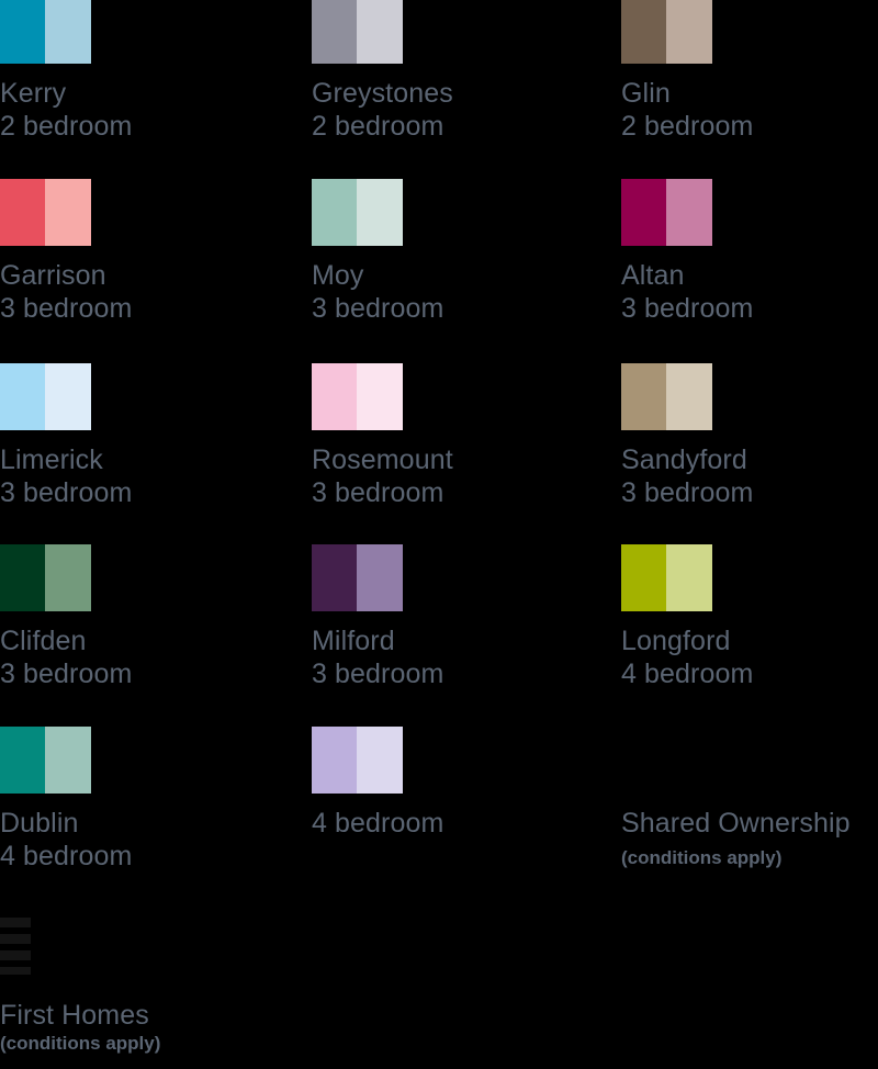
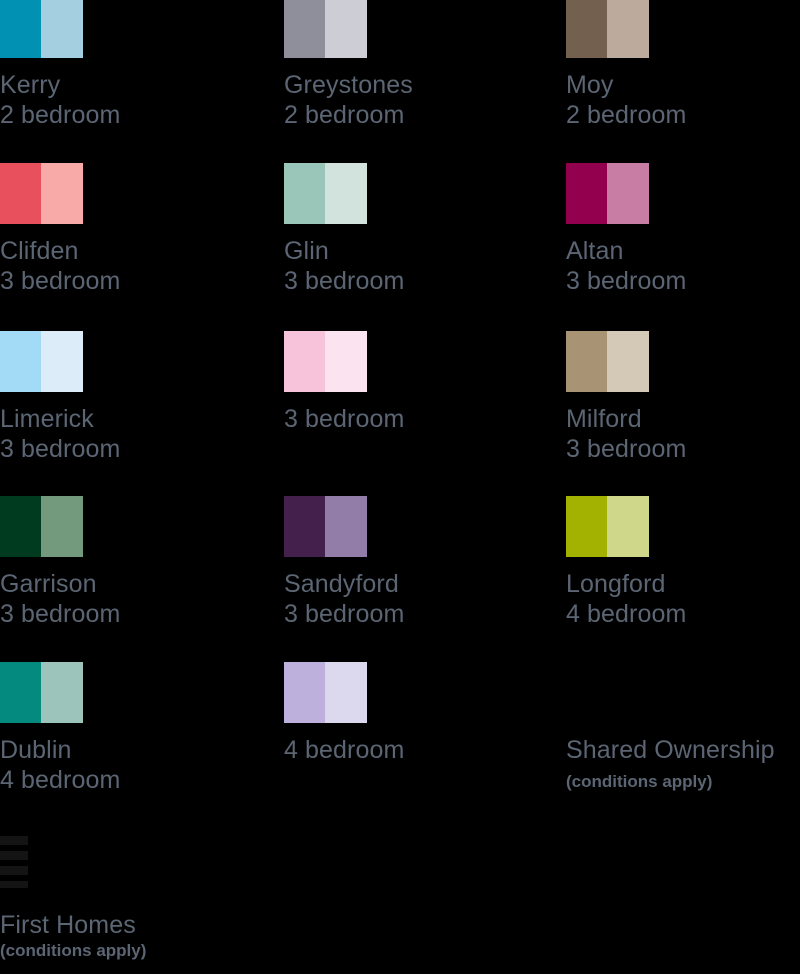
  Kerry
  2 bedroom
  Greystones
  2 bedroom
- Glin
+ Moy
  2 bedroom
- Garrison
+ Clifden
  3 bedroom
- Moy
+ Glin
  3 bedroom
  Altan
  3 bedroom
  Limerick
  3 bedroom
- Rosemount
  3 bedroom
- Sandyford
+ Milford
  3 bedroom
- Clifden
+ Garrison
  3 bedroom
- Milford
+ Sandyford
  3 bedroom
  Longford
  4 bedroom
  Dublin
  4 bedroom
  4 bedroom
  Shared Ownership
  (conditions apply)
  First Homes
  (conditions apply)
